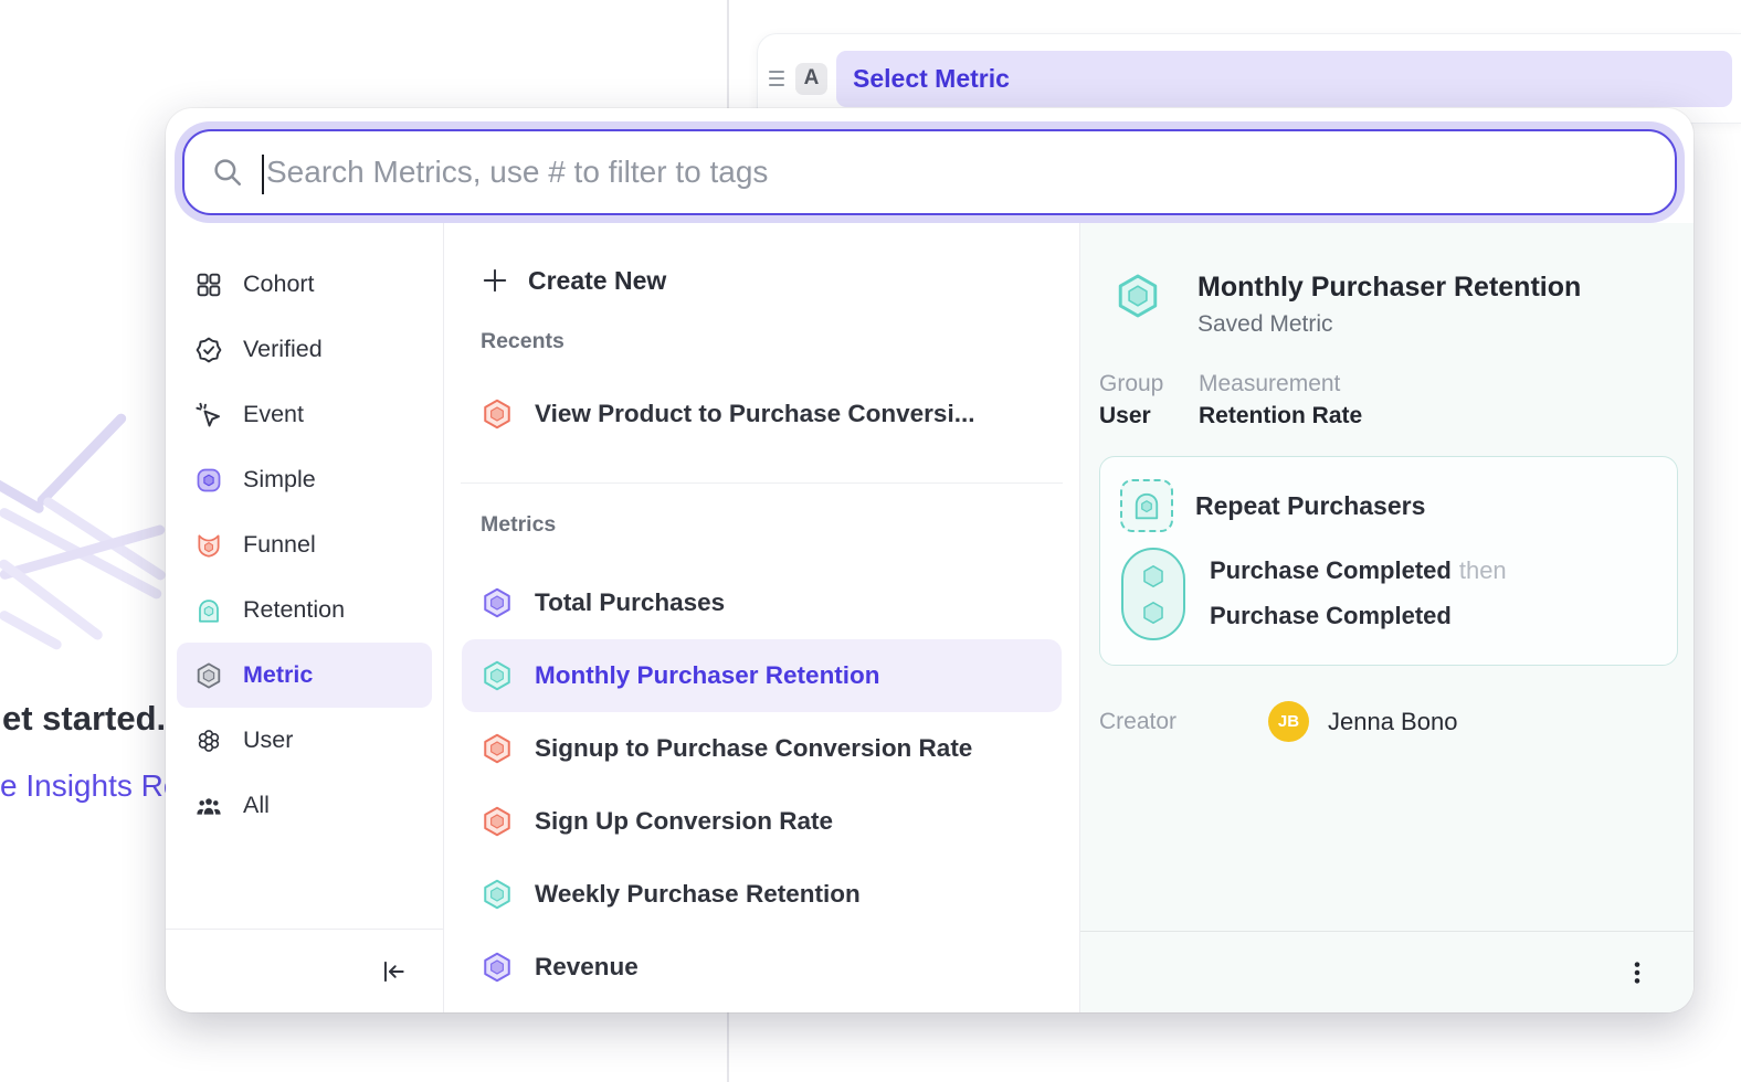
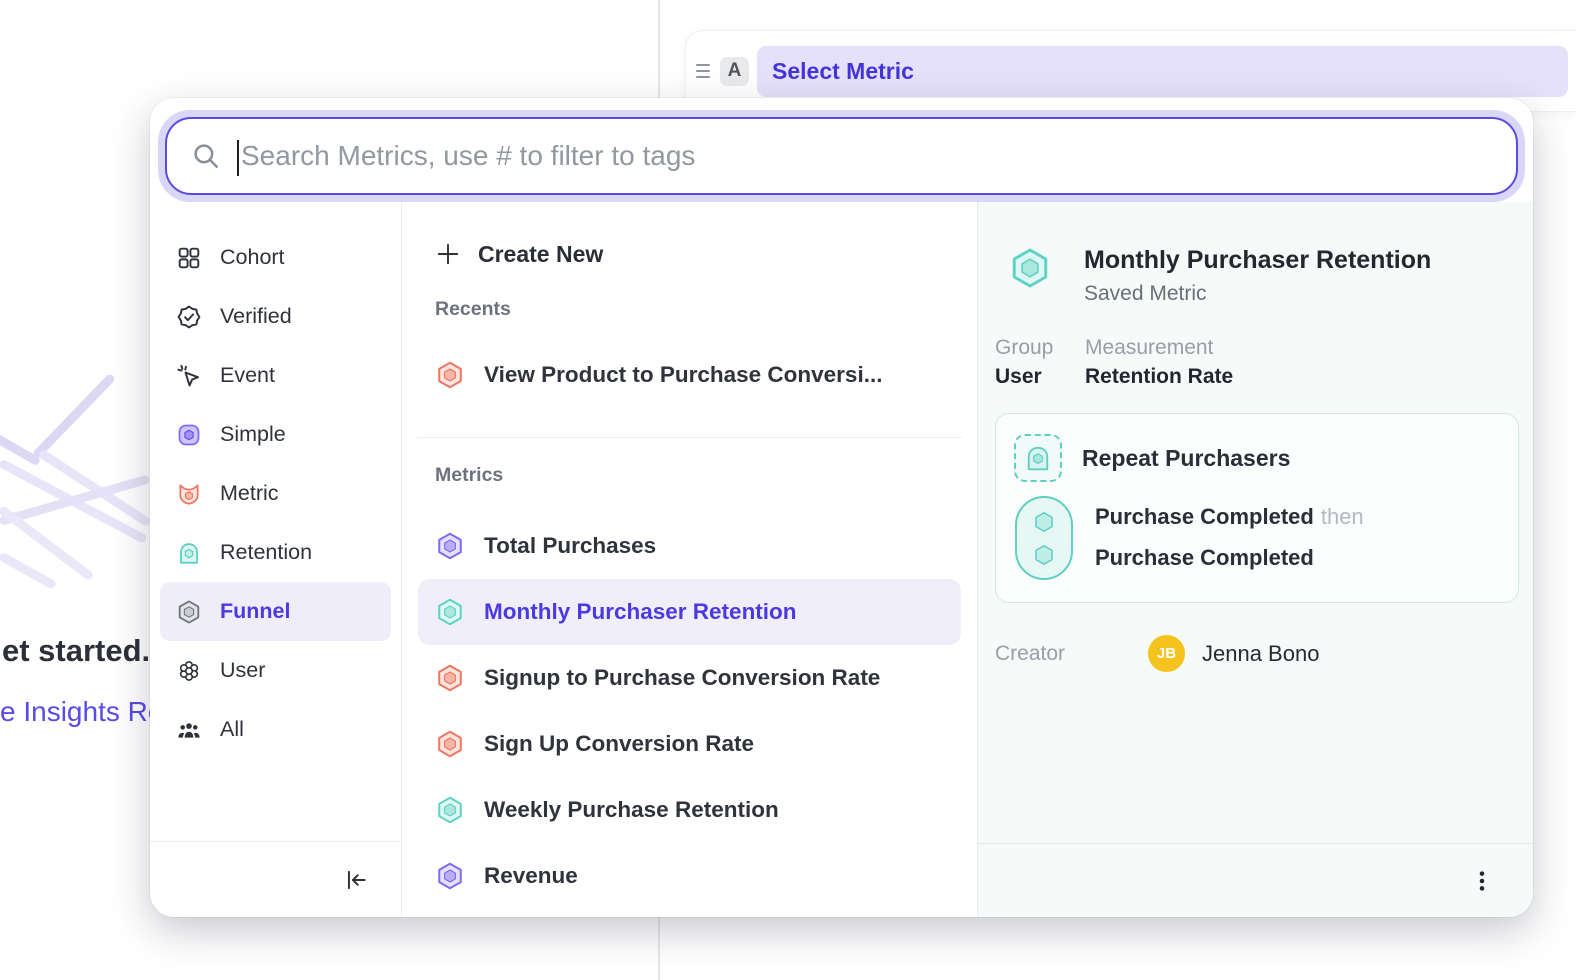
  et started.
  e Insights R
  A
  Select Metric
  Search Metrics, use # to filter to tags
  Cohort
  Verified
  Event
  Simple
- Funnel
+ Metric
  Retention
- Metric
+ Funnel
  User
  All
  Create New
  Recents
  View Product to Purchase Conversi...
  Metrics
  Total Purchases
  Monthly Purchaser Retention
  Signup to Purchase Conversion Rate
  Sign Up Conversion Rate
  Weekly Purchase Retention
  Revenue
  Monthly Purchaser Retention
  Saved Metric
  Group
  User
  Measurement
  Retention Rate
  Repeat Purchasers
  Purchase Completed then
  Purchase Completed
  Creator
  JB
  Jenna Bono
